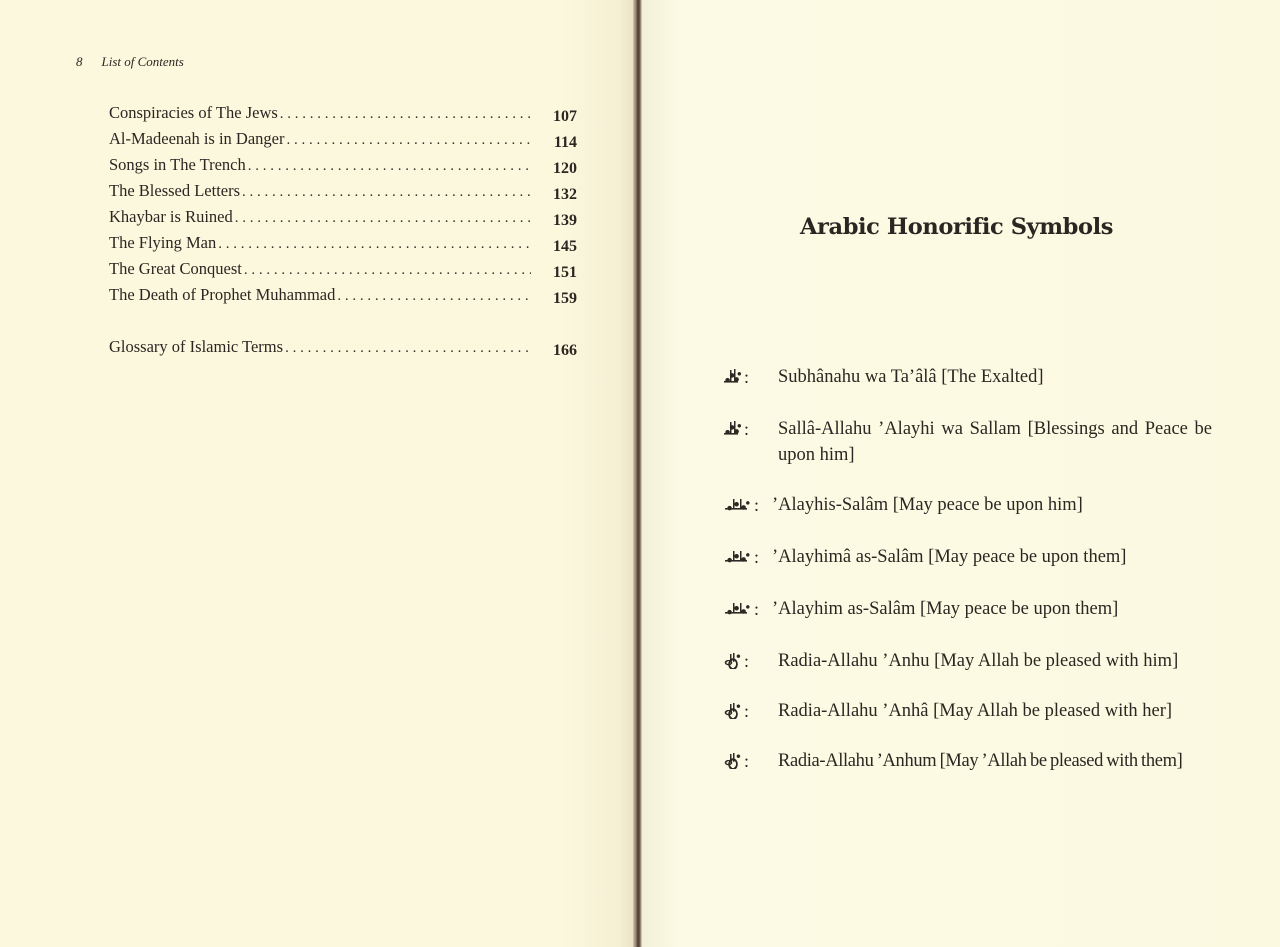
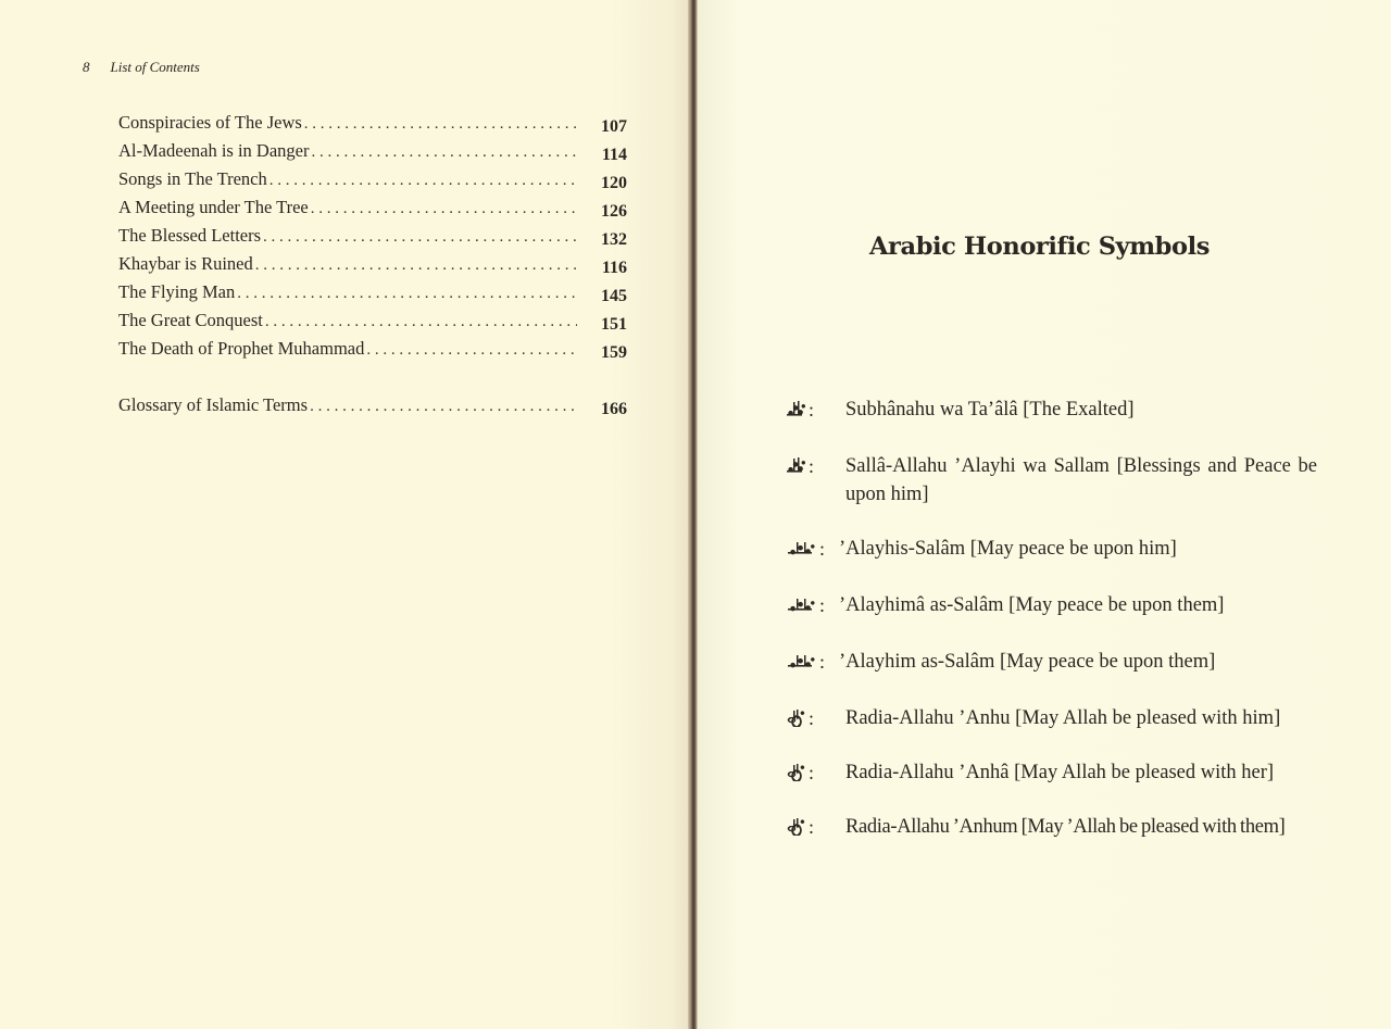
  8
  List of Contents
  Conspiracies of The Jews
  107
  Al-Madeenah is in Danger
  114
  Songs in The Trench
  120
+ A Meeting under The Tree
+ 126
  The Blessed Letters
  132
  Khaybar is Ruined
- 139
+ 116
  The Flying Man
  145
  The Great Conquest
  151
  The Death of Prophet Muhammad
  159
  Glossary of Islamic Terms
  166
  Arabic Honorific Symbols
  :
  Subhânahu wa Ta’âlâ [The Exalted]
  :
  Sallâ-Allahu ’Alayhi wa Sallam [Blessings and Peace be upon him]
  :
  ’Alayhis-Salâm [May peace be upon him]
  :
  ’Alayhimâ as-Salâm [May peace be upon them]
  :
  ’Alayhim as-Salâm [May peace be upon them]
  :
  Radia-Allahu ’Anhu [May Allah be pleased with him]
  :
  Radia-Allahu ’Anhâ [May Allah be pleased with her]
  :
  Radia-Allahu ’Anhum [May ’Allah be pleased with them]
